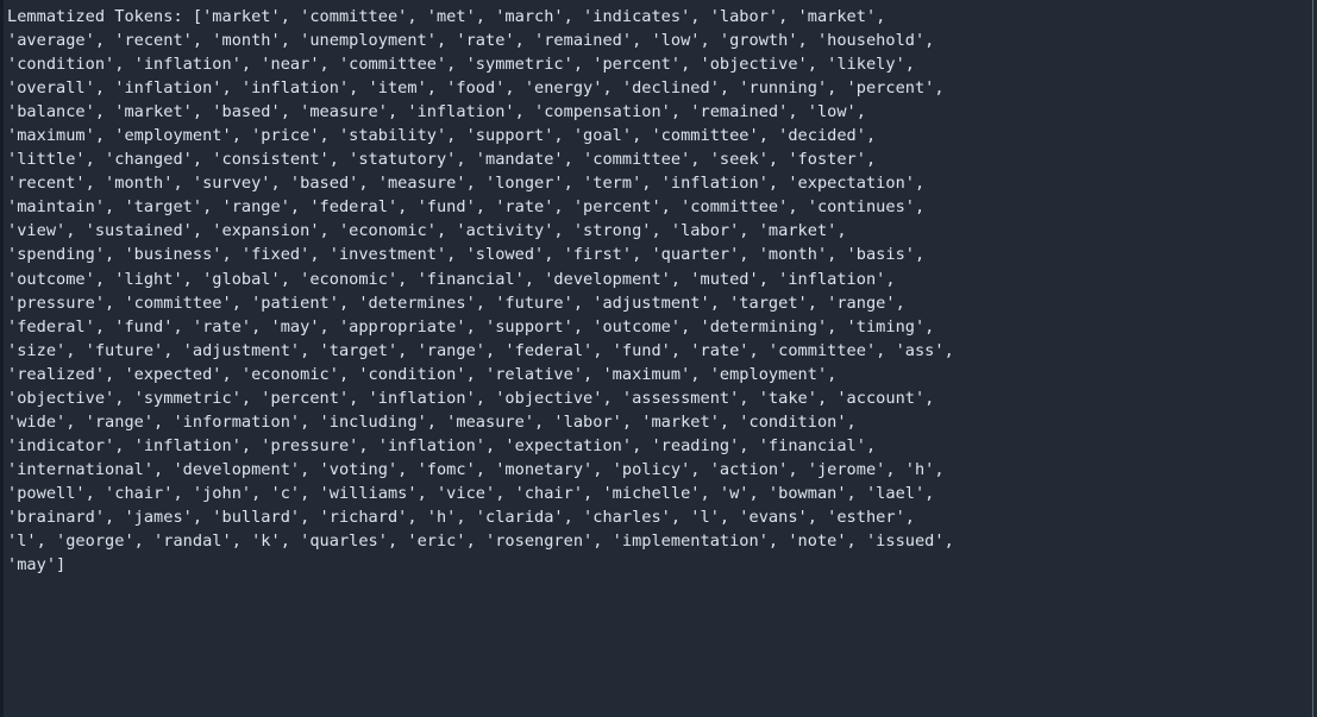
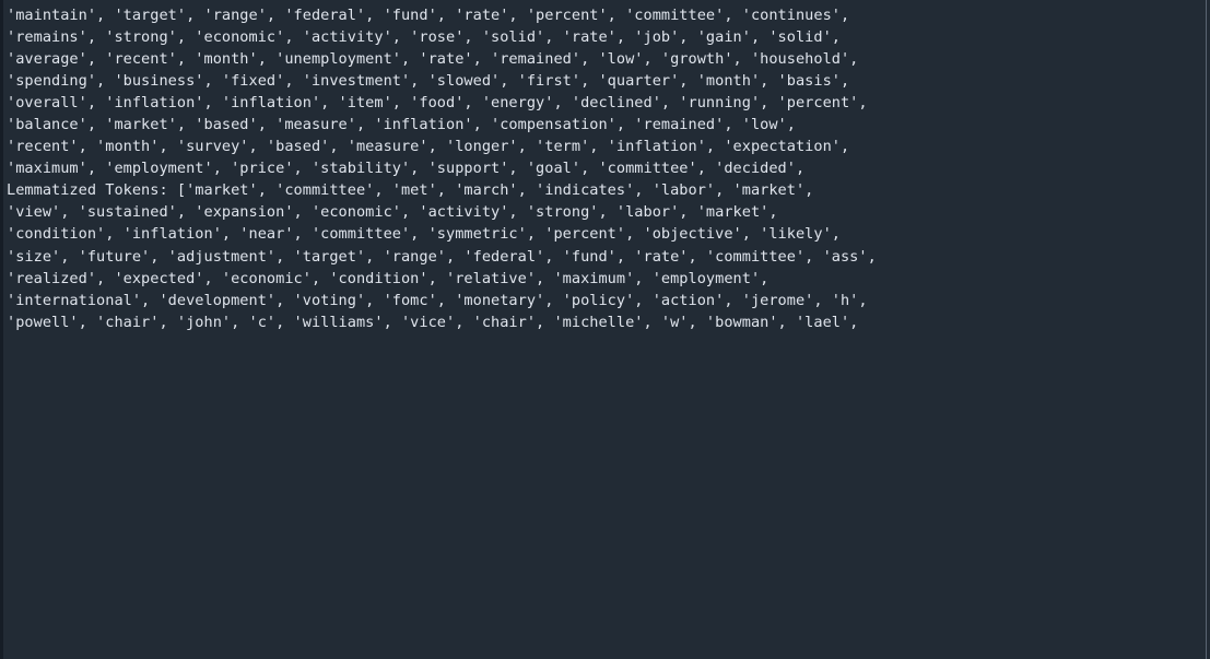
- Lemmatized Tokens: ['market', 'committee', 'met', 'march', 'indicates', 'labor', 'market',
+ 'maintain', 'target', 'range', 'federal', 'fund', 'rate', 'percent', 'committee', 'continues',
+ 'remains', 'strong', 'economic', 'activity', 'rose', 'solid', 'rate', 'job', 'gain', 'solid',
  'average', 'recent', 'month', 'unemployment', 'rate', 'remained', 'low', 'growth', 'household',
- 'condition', 'inflation', 'near', 'committee', 'symmetric', 'percent', 'objective', 'likely',
+ 'spending', 'business', 'fixed', 'investment', 'slowed', 'first', 'quarter', 'month', 'basis',
  'overall', 'inflation', 'inflation', 'item', 'food', 'energy', 'declined', 'running', 'percent',
  'balance', 'market', 'based', 'measure', 'inflation', 'compensation', 'remained', 'low',
- 'maximum', 'employment', 'price', 'stability', 'support', 'goal', 'committee', 'decided',
+ 'recent', 'month', 'survey', 'based', 'measure', 'longer', 'term', 'inflation', 'expectation',
- 'little', 'changed', 'consistent', 'statutory', 'mandate', 'committee', 'seek', 'foster',
- 'recent', 'month', 'survey', 'based', 'measure', 'longer', 'term', 'inflation', 'expectation',
+ 'maximum', 'employment', 'price', 'stability', 'support', 'goal', 'committee', 'decided',
- 'maintain', 'target', 'range', 'federal', 'fund', 'rate', 'percent', 'committee', 'continues',
+ Lemmatized Tokens: ['market', 'committee', 'met', 'march', 'indicates', 'labor', 'market',
  'view', 'sustained', 'expansion', 'economic', 'activity', 'strong', 'labor', 'market',
- 'spending', 'business', 'fixed', 'investment', 'slowed', 'first', 'quarter', 'month', 'basis',
+ 'condition', 'inflation', 'near', 'committee', 'symmetric', 'percent', 'objective', 'likely',
- 'outcome', 'light', 'global', 'economic', 'financial', 'development', 'muted', 'inflation',
- 'pressure', 'committee', 'patient', 'determines', 'future', 'adjustment', 'target', 'range',
- 'federal', 'fund', 'rate', 'may', 'appropriate', 'support', 'outcome', 'determining', 'timing',
  'size', 'future', 'adjustment', 'target', 'range', 'federal', 'fund', 'rate', 'committee', 'ass',
  'realized', 'expected', 'economic', 'condition', 'relative', 'maximum', 'employment',
- 'objective', 'symmetric', 'percent', 'inflation', 'objective', 'assessment', 'take', 'account',
- 'wide', 'range', 'information', 'including', 'measure', 'labor', 'market', 'condition',
- 'indicator', 'inflation', 'pressure', 'inflation', 'expectation', 'reading', 'financial',
  'international', 'development', 'voting', 'fomc', 'monetary', 'policy', 'action', 'jerome', 'h',
  'powell', 'chair', 'john', 'c', 'williams', 'vice', 'chair', 'michelle', 'w', 'bowman', 'lael',
- 'brainard', 'james', 'bullard', 'richard', 'h', 'clarida', 'charles', 'l', 'evans', 'esther',
- 'l', 'george', 'randal', 'k', 'quarles', 'eric', 'rosengren', 'implementation', 'note', 'issued',
- 'may']
